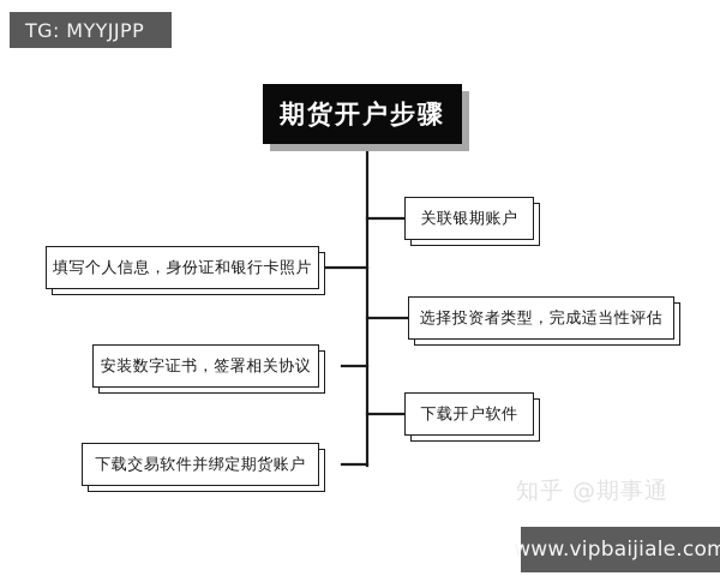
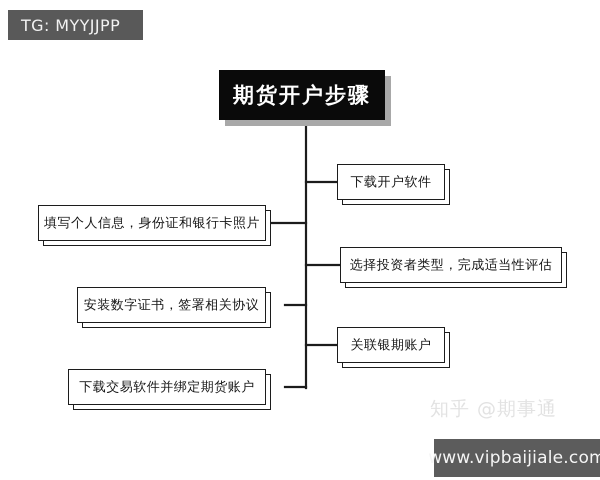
  TG: MYYJJPP
  期货开户步骤
- 关联银期账户
+ 下载开户软件
  填写个人信息，身份证和银行卡照片
  选择投资者类型，完成适当性评估
  安装数字证书，签署相关协议
- 下载开户软件
+ 关联银期账户
  下载交易软件并绑定期货账户
  知乎 @期事通
  www.vipbaijiale.com
